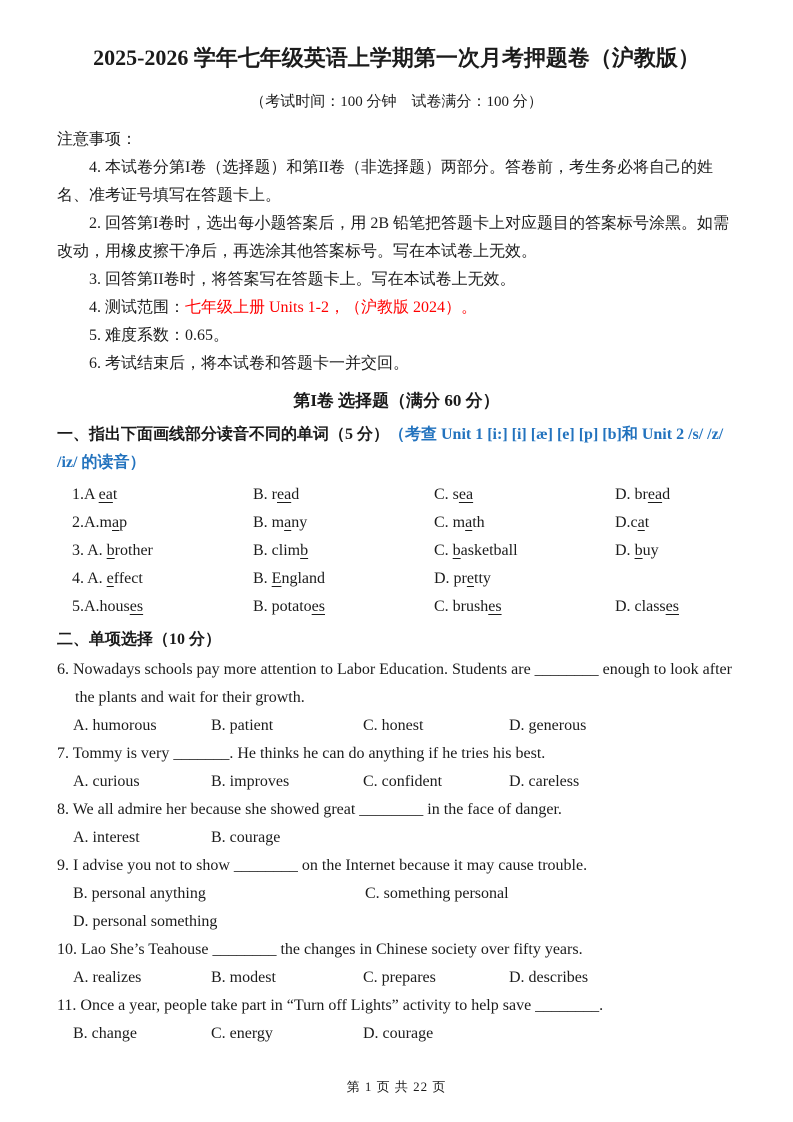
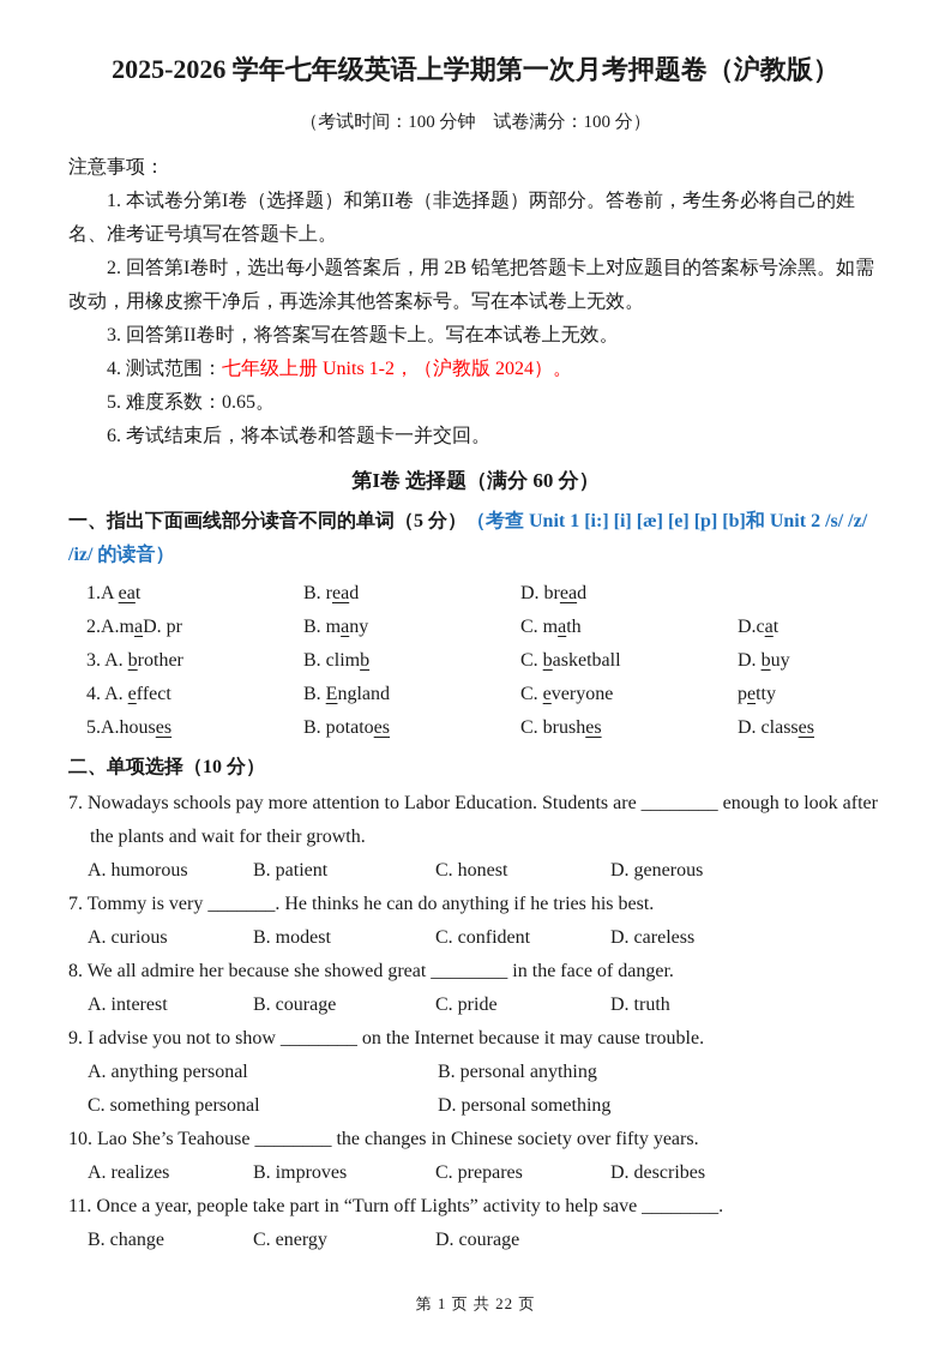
  2025-2026 学年七年级英语上学期第一次月考押题卷（沪教版）
  （考试时间：100 分钟 试卷满分：100 分）
  注意事项：
- 4. 本试卷分第I卷（选择题）和第II卷（非选择题）两部分。答卷前，考生务必将自己的姓名、准考证号填写在答题卡上。
+ 1. 本试卷分第I卷（选择题）和第II卷（非选择题）两部分。答卷前，考生务必将自己的姓名、准考证号填写在答题卡上。
  2. 回答第I卷时，选出每小题答案后，用 2B 铅笔把答题卡上对应题目的答案标号涂黑。如需改动，用橡皮擦干净后，再选涂其他答案标号。写在本试卷上无效。
  3. 回答第II卷时，将答案写在答题卡上。写在本试卷上无效。
  4. 测试范围：七年级上册 Units 1-2，（沪教版 2024）。
  5. 难度系数：0.65。
  6. 考试结束后，将本试卷和答题卡一并交回。
  第I卷 选择题（满分 60 分）
  一、指出下面画线部分读音不同的单词（5 分）（考查 Unit 1 [i:] [i] [æ] [e] [p] [b]和 Unit 2 /s/ /z/ /iz/ 的读音）
  1.A eat
  B. read
- C. sea
  D. bread
- 2.A.map
+ 2.A.maD. pr
  B. many
  C. math
  D.cat
  3. A. brother
  B. climb
  C. basketball
  D. buy
  4. A. effect
  B. England
+ C. everyone
- D. pretty
+ petty
  5.A.houses
  B. potatoes
  C. brushes
  D. classes
  二、单项选择（10 分）
- 6. Nowadays schools pay more attention to Labor Education. Students are ________ enough to look after the plants and wait for their growth.
+ 7. Nowadays schools pay more attention to Labor Education. Students are ________ enough to look after the plants and wait for their growth.
  A. humorous
  B. patient
  C. honest
  D. generous
  7. Tommy is very _______. He thinks he can do anything if he tries his best.
  A. curious
- B. improves
+ B. modest
  C. confident
  D. careless
  8. We all admire her because she showed great ________ in the face of danger.
  A. interest
  B. courage
+ C. pride
+ D. truth
  9. I advise you not to show ________ on the Internet because it may cause trouble.
+ A. anything personal
  B. personal anything
  C. something personal
  D. personal something
  10. Lao She’s Teahouse ________ the changes in Chinese society over fifty years.
  A. realizes
- B. modest
+ B. improves
  C. prepares
  D. describes
  11. Once a year, people take part in “Turn off Lights” activity to help save ________.
  B. change
  C. energy
  D. courage
  第 1 页 共 22 页
